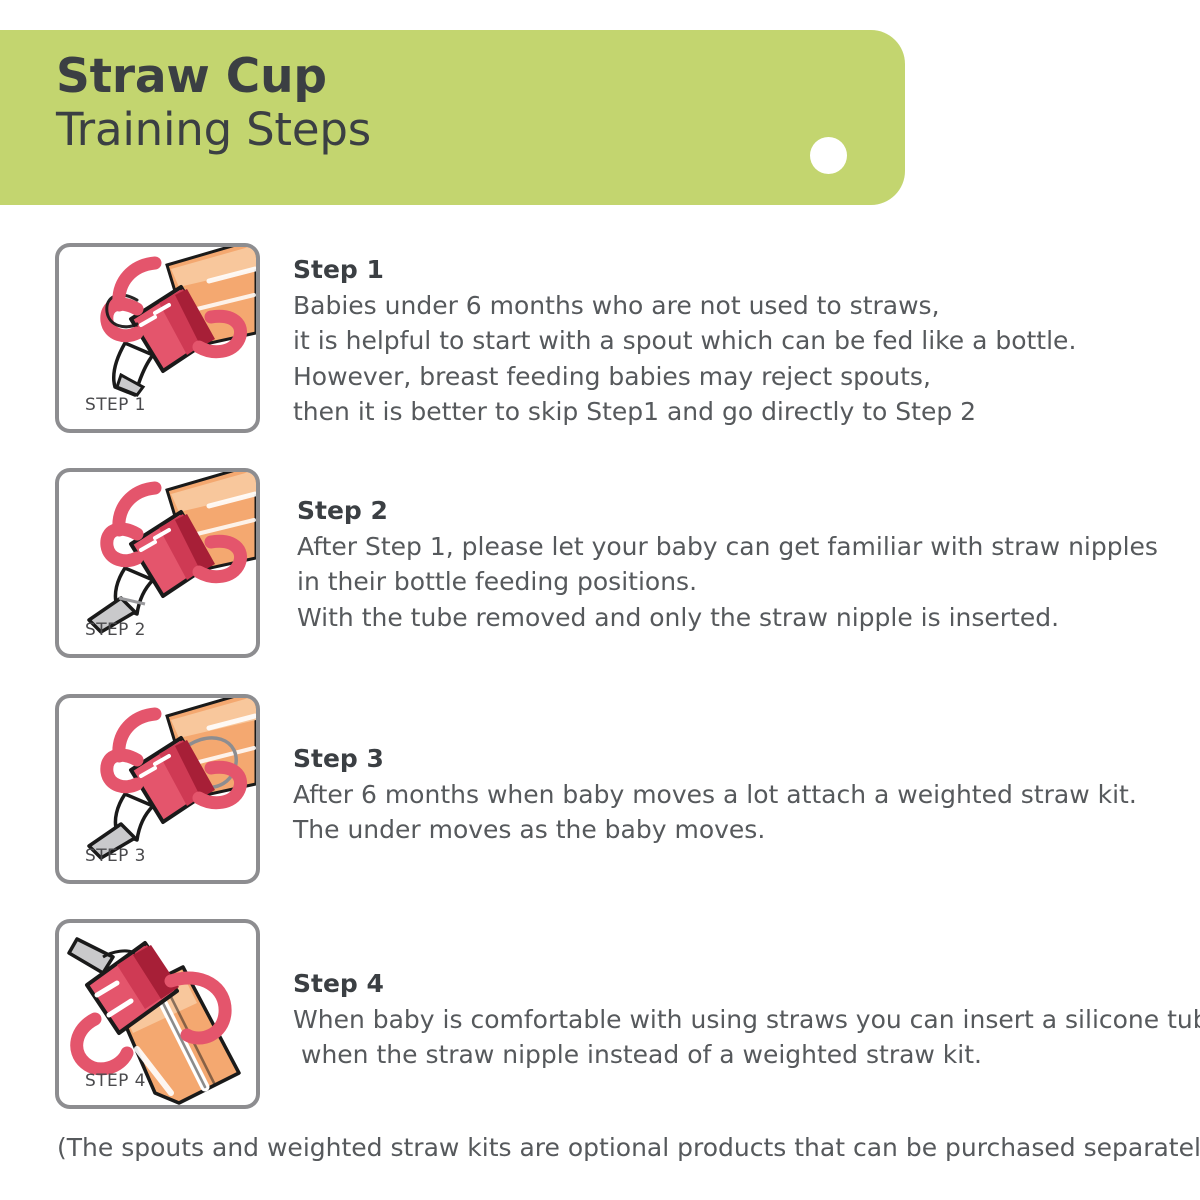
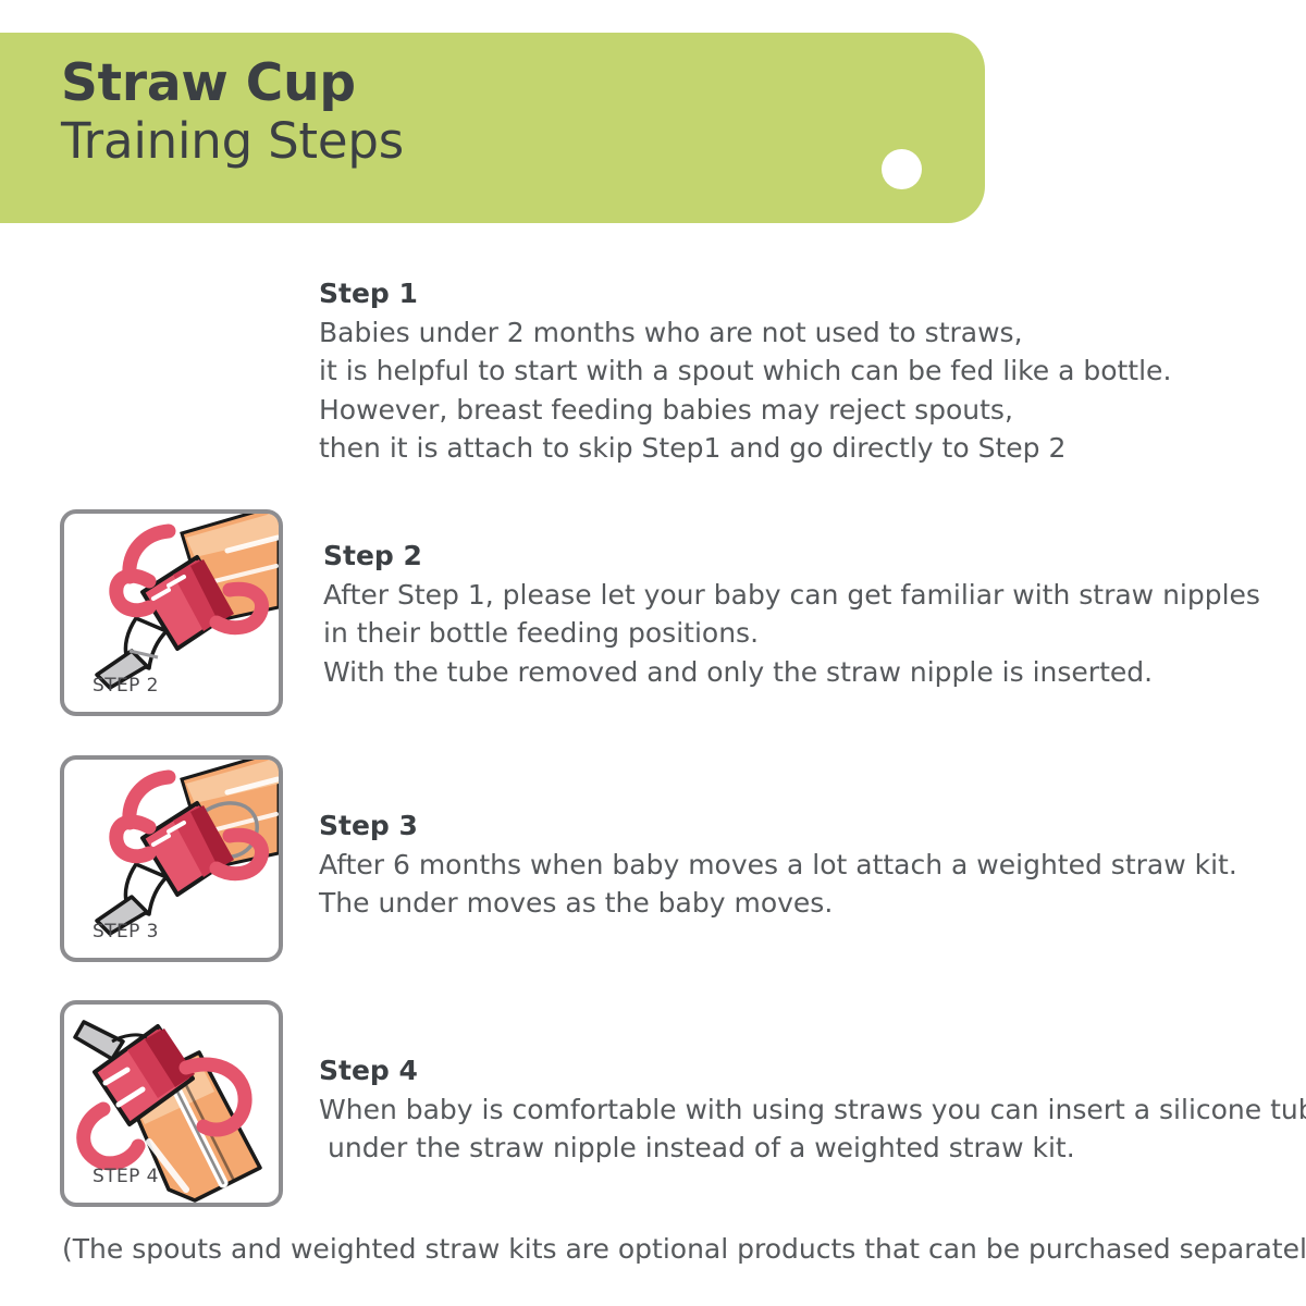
  Straw Cup
  Training Steps
- STEP 1
  Step 1
- Babies under 6 months who are not used to straws,
+ Babies under 2 months who are not used to straws,
  it is helpful to start with a spout which can be fed like a bottle.
  However, breast feeding babies may reject spouts,
- then it is better to skip Step1 and go directly to Step 2
+ then it is attach to skip Step1 and go directly to Step 2
  STEP 2
  Step 2
  After Step 1, please let your baby can get familiar with straw nipples
  in their bottle feeding positions.
  With the tube removed and only the straw nipple is inserted.
  STEP 3
  Step 3
  After 6 months when baby moves a lot attach a weighted straw kit.
  The under moves as the baby moves.
  STEP 4
  Step 4
  When baby is comfortable with using straws you can insert a silicone tu
- when the straw nipple instead of a weighted straw kit.
+ under the straw nipple instead of a weighted straw kit.
  (The spouts and weighted straw kits are optional products that can be purchased separatel
